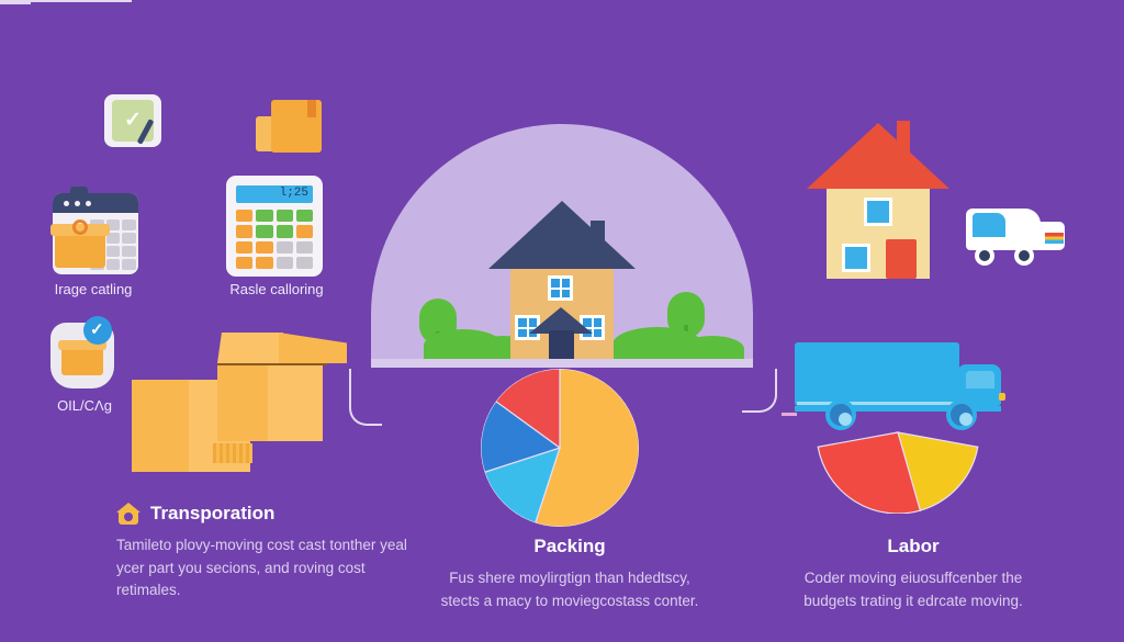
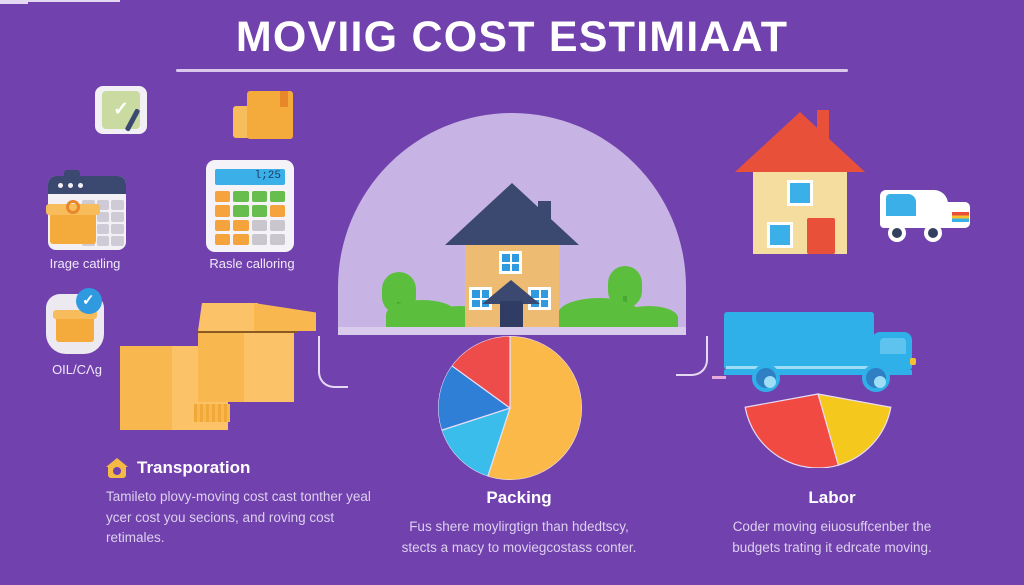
+ MOVIIG COST ESTIMIAAT
  ✓
  Irage catling
  l;25
  Rasle calloring
  ✓
  OIL/CΛg
  Transporation
- Tamileto plovy-moving cost cast tonther yeal ycer part you secions, and roving cost retimales.
+ Tamileto plovy-moving cost cast tonther yeal ycer cost you secions, and roving cost retimales.
  Packing
  Fus shere moylirgtign than hdedtscy, stects a macy to moviegcostass conter.
  Labor
  Coder moving eiuosuffcenber the budgets trating it edrcate moving.
